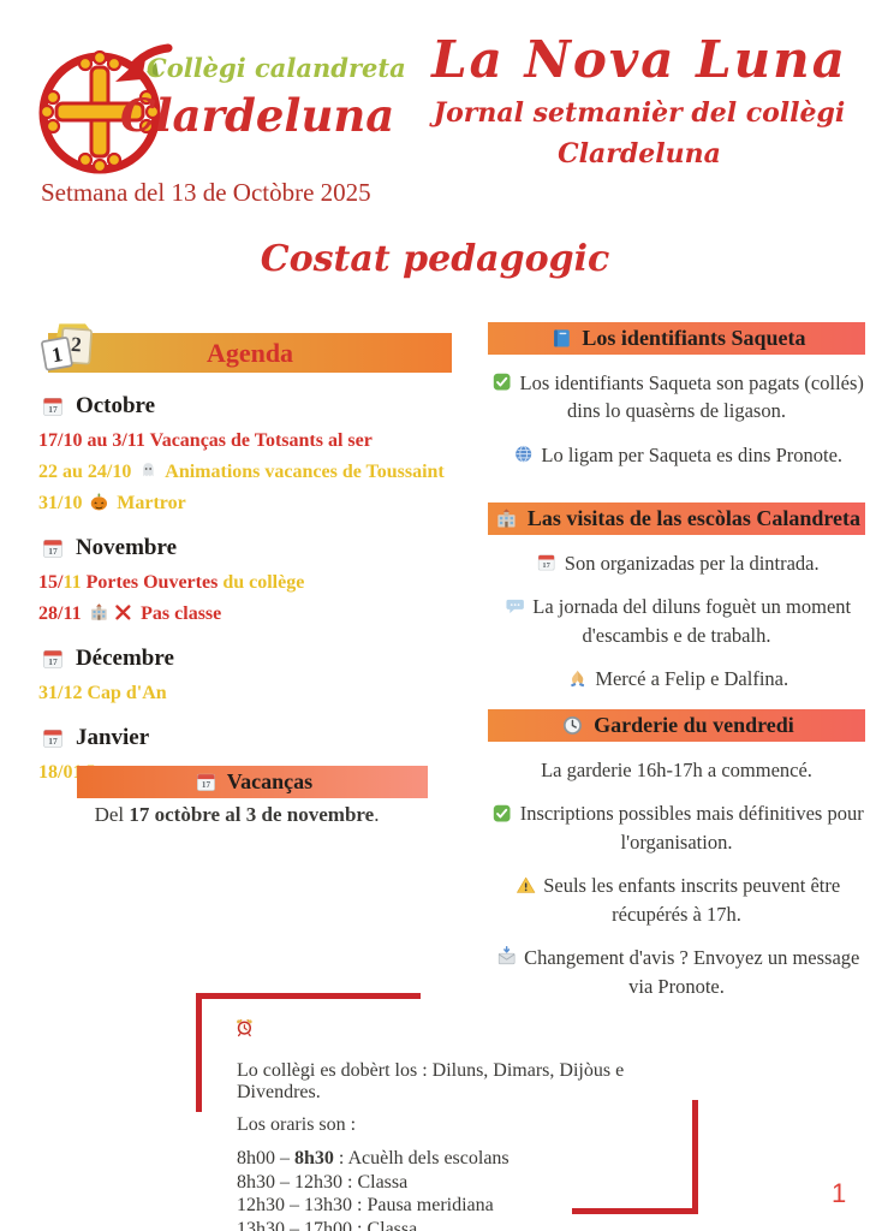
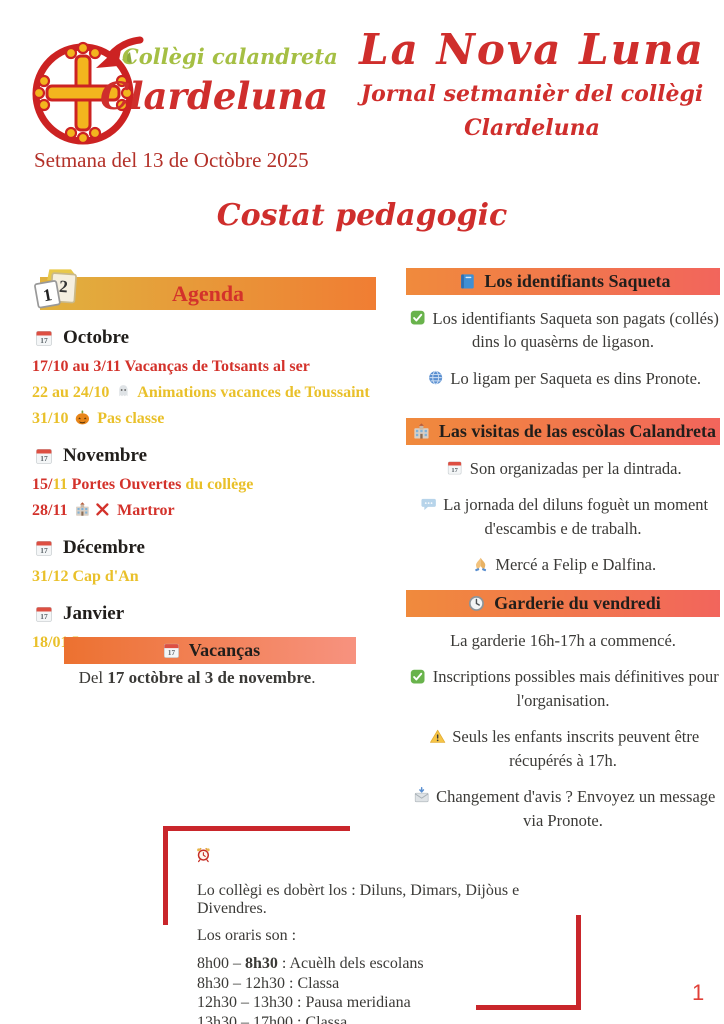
  Collègi calandreta
  Clardeluna
  Setmana del 13 de Octòbre 2025
  La Nova Luna
  Jornal setmanièr del collègi
  Clardeluna
  Costat pedagogic
  Agenda
  17
  Octobre
  17/10 au 3/11 Vacanças de Totsants al ser
  22 au 24/10 Animations vacances de Toussaint
- 31/10 Martror
+ 31/10 Pas classe
  17
  Novembre
  15/11 Portes Ouvertes du collège
- 28/11 Pas classe
+ 28/11 Martror
  17
  Décembre
  31/12 Cap d'An
  17
  Janvier
  17
  Vacanças
  Del 17 octòbre al 3 de novembre.
  Los identifiants Saqueta
  Los identifiants Saqueta son pagats (collés) dins lo quasèrns de ligason.
  Lo ligam per Saqueta es dins Pronote.
  Las visitas de las escòlas Calandreta
  Son organizadas per la dintrada.
  La jornada del diluns foguèt un moment d'escambis e de trabalh.
  Mercé a Felip e Dalfina.
  Garderie du vendredi
  La garderie 16h-17h a commencé.
  Inscriptions possibles mais définitives pour l'organisation.
  Seuls les enfants inscrits peuvent être récupérés à 17h.
  Changement d'avis ? Envoyez un message via Pronote.
  Lo collègi es dobèrt los : Diluns, Dimars, Dijòus e Divendres.
  Los oraris son :
  8h00 – 8h30 : Acuèlh dels escolans
  8h30 – 12h30 : Classa
  12h30 – 13h30 : Pausa meridiana
  13h30 – 17h00 : Classa
  1
